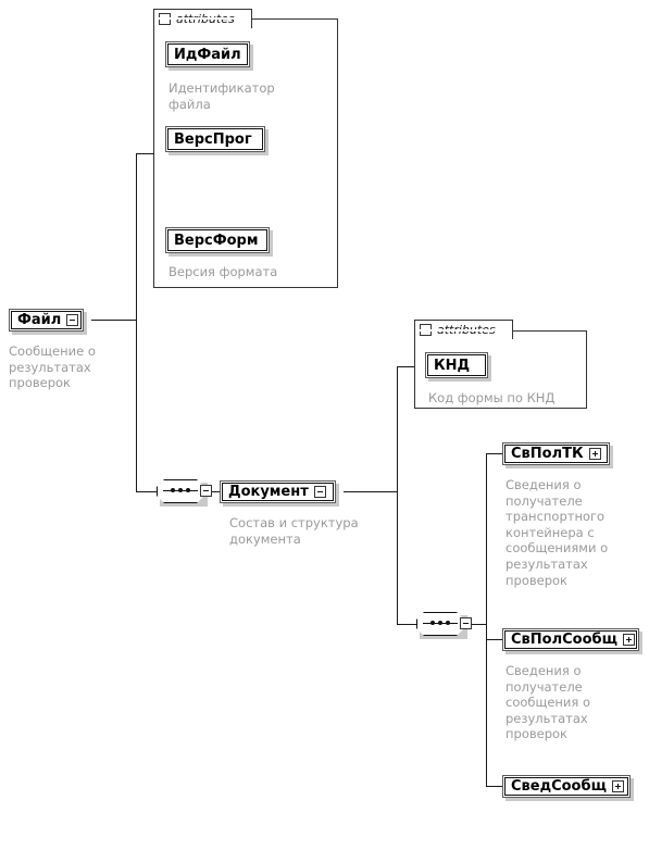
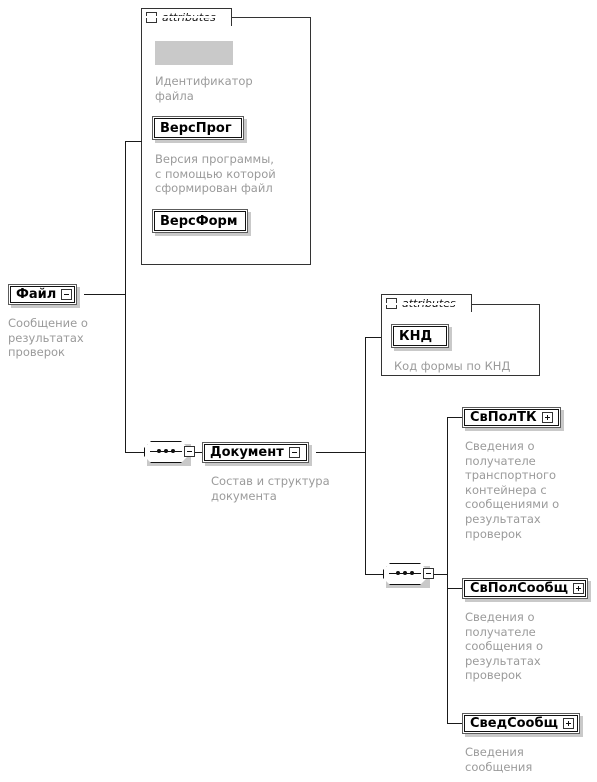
- ИдФайл
  Идентификатор
  файла
  ВерсПрог
+ Версия программы,
+ с помощью которой
+ сформирован файл
  ВерсФорм
- Версия формата
  Файл
  Сообщение о
  результатах
  проверок
  Документ
  Состав и структура
  документа
  КНД
  Код формы по КНД
  СвПолТК
  Сведения о
  получателе
  транспортного
  контейнера с
  сообщениями о
  результатах
  проверок
  СвПолСообщ
  Сведения о
  получателе
  сообщения о
  результатах
  проверок
  СведСообщ
+ Сведения
+ сообщения
